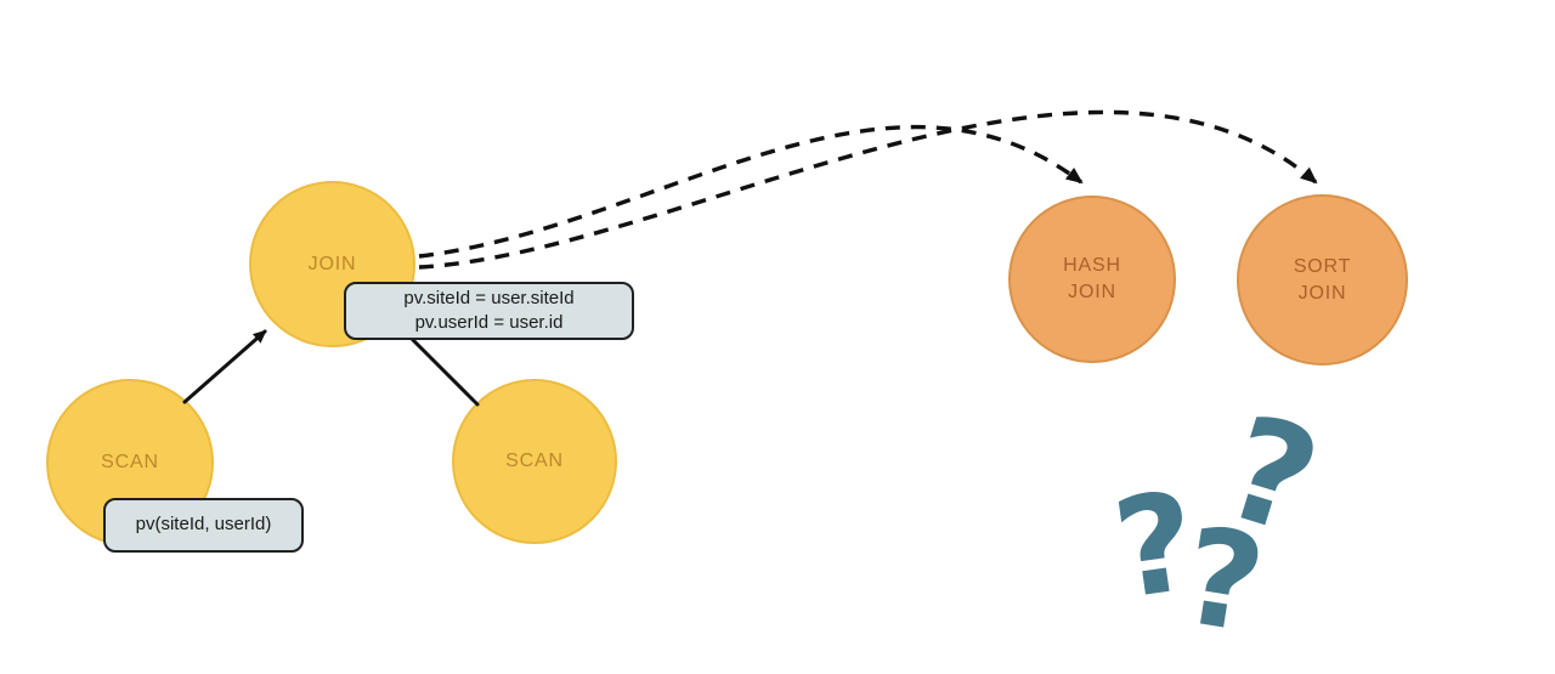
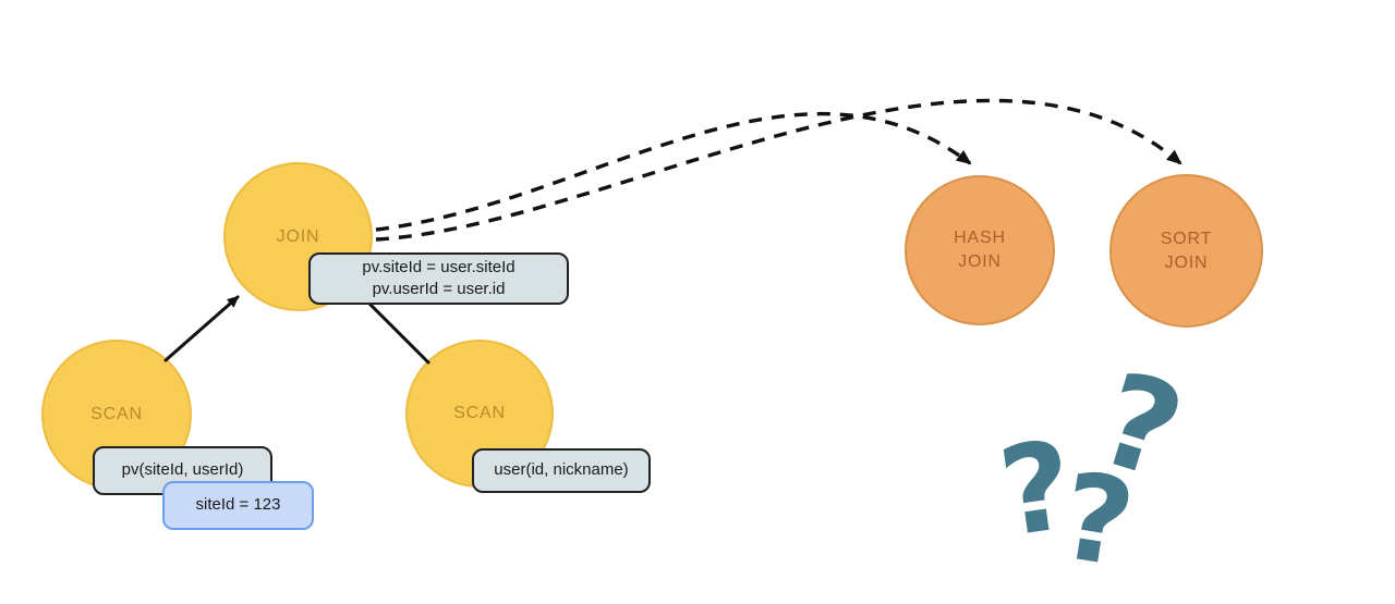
  JOIN
  SCAN
  SCAN
  HASH
  JOIN
  SORT
  JOIN
  pv.siteId = user.siteId
  pv.userId = user.id
  pv(siteId, userId)
+ siteId = 123
+ user(id, nickname)
